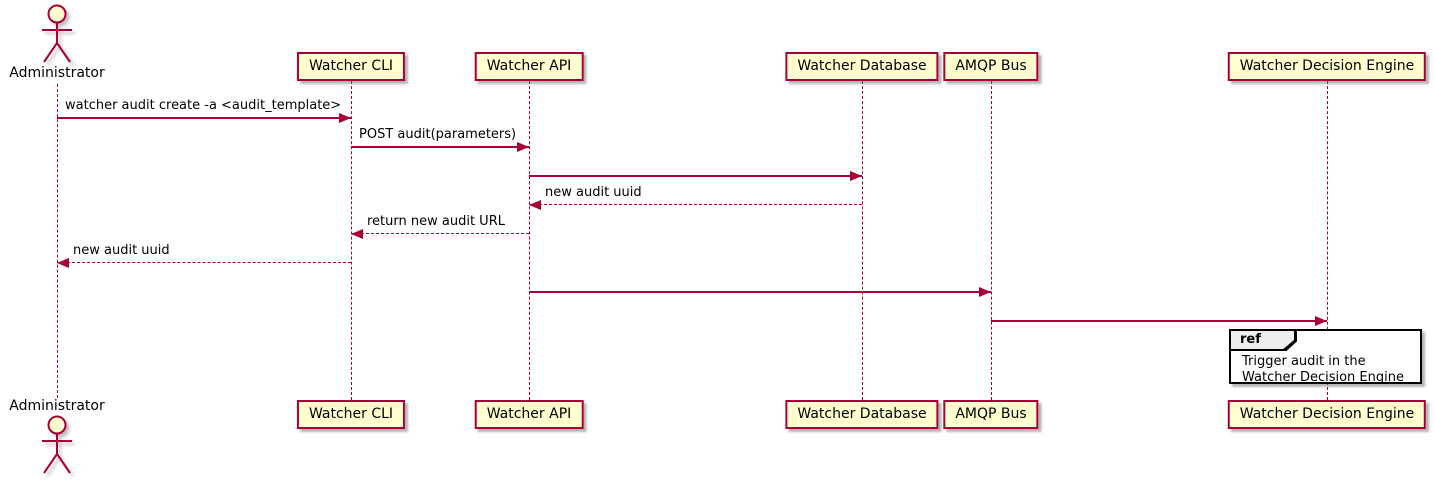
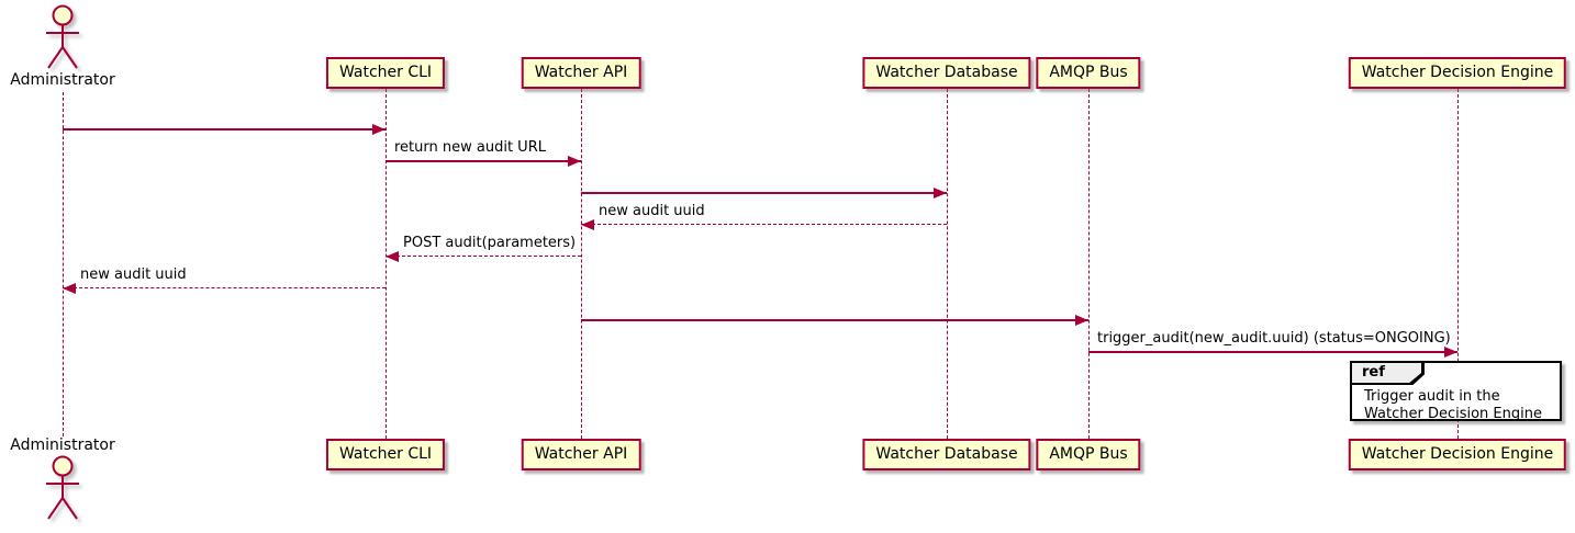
  Administrator
  Administrator
  Watcher CLI
  Watcher CLI
  Watcher API
  Watcher API
  Watcher Database
  Watcher Database
  AMQP Bus
  AMQP Bus
  Watcher Decision Engine
  Watcher Decision Engine
- watcher audit create -a <audit_template>
- POST audit(parameters)
+ return new audit URL
  new audit uuid
- return new audit URL
+ POST audit(parameters)
  new audit uuid
+ trigger_audit(new_audit.uuid) (status=ONGOING)
  ref
  Trigger audit in the
  Watcher Decision Engine
